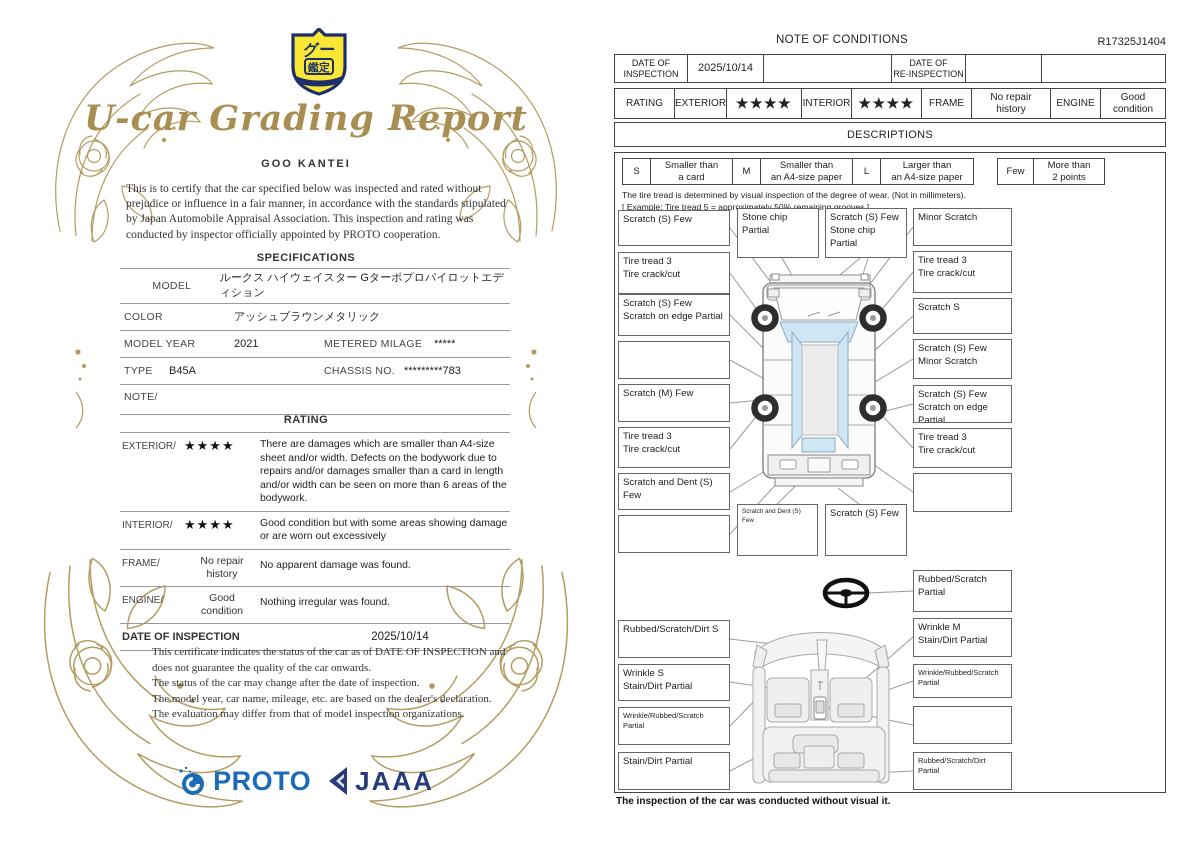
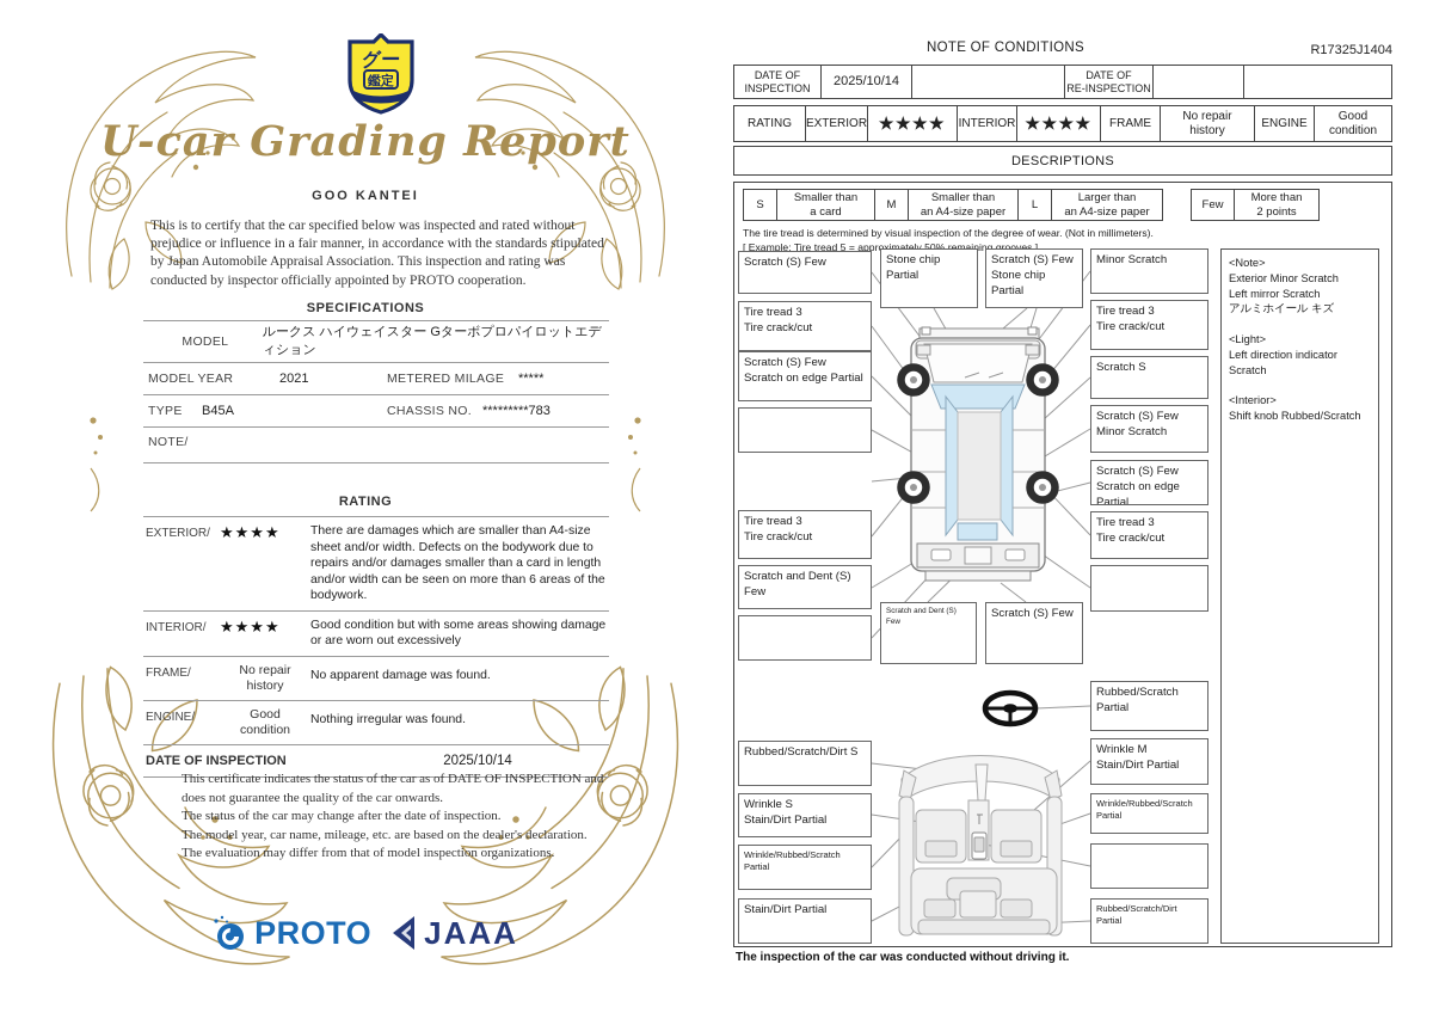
  グー
  鑑定
  U-car Grading Report
  GOO KANTEI
  This is to certify that the car specified below was inspected and rated without prejudice or influence in a fair manner, in accordance with the standards stipulated by Japan Automobile Appraisal Association. This inspection and rating was conducted by inspector officially appointed by PROTO cooperation.
  SPECIFICATIONS
  MODEL
  ルークス ハイウェイスター Gターボプロパイロットエディション
- COLOR
- アッシュブラウンメタリック
  MODEL YEAR
  2021
  METERED MILAGE
  *****
  TYPE
  B45A
  CHASSIS NO.
  *********783
  NOTE/
  RATING
  EXTERIOR/
  ★★★★
  There are damages which are smaller than A4-size sheet and/or width. Defects on the bodywork due to repairs and/or damages smaller than a card in length and/or width can be seen on more than 6 areas of the bodywork.
  INTERIOR/
  ★★★★
  Good condition but with some areas showing damage or are worn out excessively
  FRAME/
  No repair
  history
  No apparent damage was found.
  ENGINE/
  Good
  condition
  Nothing irregular was found.
  DATE OF INSPECTION
  2025/10/14
  This certificate indicates the status of the car as of DATE OF INSPECTION and does not guarantee the quality of the car onwards.
  The status of the car may change after the date of inspection.
  The model year, car name, mileage, etc. are based on the dealer's declaration.
  The evaluation may differ from that of model inspection organizations.
  PROTO
  JAAA
  NOTE OF CONDITIONS
  R17325J1404
  DATE OF
  INSPECTION
  2025/10/14
  DATE OF
  RE-INSPECTION
  RATING
  EXTERIOR
  ★★★★
  INTERIOR
  ★★★★
  FRAME
  No repair
  history
  ENGINE
  Good
  condition
  DESCRIPTIONS
  S
  Smaller than
  a card
  M
  Smaller than
  an A4-size paper
  L
  Larger than
  an A4-size paper
  Few
  More than
  2 points
  The tire tread is determined by visual inspection of the degree of wear. (Not in millimeters).
  [ Example: Tire tread 5 = approximately 50% remaining grooves ]
  Scratch (S) Few
  Tire tread 3
  Tire crack/cut
  Scratch (S) Few
  Scratch on edge Partial
- Scratch (M) Few
  Tire tread 3
  Tire crack/cut
  Scratch and Dent (S) Few
  Stone chip Partial
  Scratch (S) Few
  Stone chip Partial
  Minor Scratch
  Tire tread 3
  Tire crack/cut
  Scratch S
  Scratch (S) Few
  Minor Scratch
  Scratch (S) Few
  Scratch on edge Partial
  Tire tread 3
  Tire crack/cut
  Scratch (S) Few
  Rubbed/Scratch/Dirt S
  Wrinkle S
  Stain/Dirt Partial
  Wrinkle/Rubbed/Scratch Partial
  Stain/Dirt Partial
  Rubbed/Scratch Partial
  Wrinkle M
  Stain/Dirt Partial
  Wrinkle/Rubbed/Scratch Partial
  Rubbed/Scratch/Dirt Partial
+ <Note>
+ Exterior Minor Scratch
+ Left mirror Scratch
+ アルミホイール キズ
+ <Light>
+ Left direction indicator Scratch
+ <Interior>
+ Shift knob Rubbed/Scratch
- The inspection of the car was conducted without visual it.
+ The inspection of the car was conducted without driving it.
